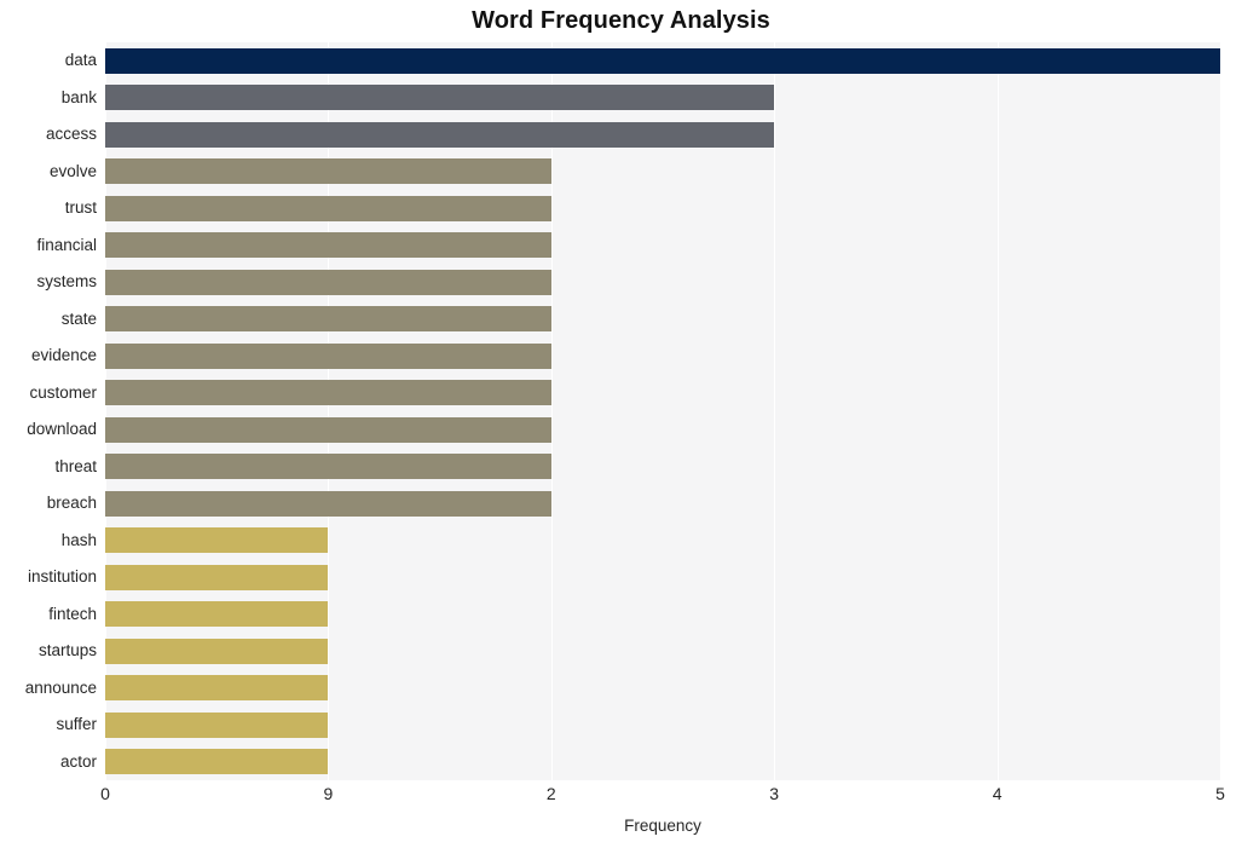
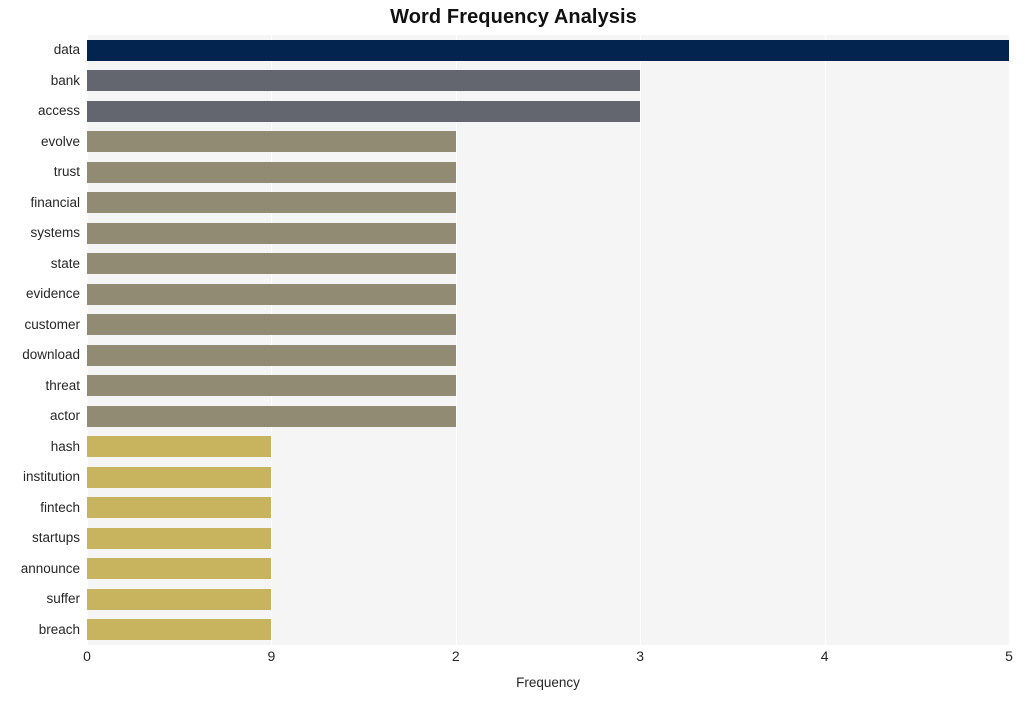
  Word Frequency Analysis
  data
  bank
  access
  evolve
  trust
  financial
  systems
  state
  evidence
  customer
  download
  threat
- breach
+ actor
  hash
  institution
  fintech
  startups
  announce
  suffer
- actor
+ breach
  0
  9
  2
  3
  4
  5
  Frequency
